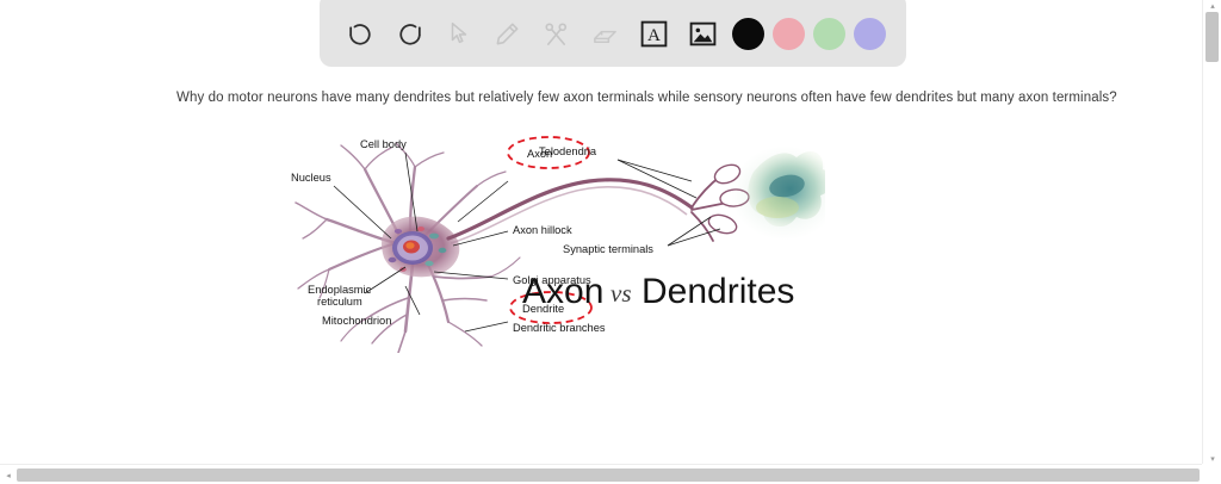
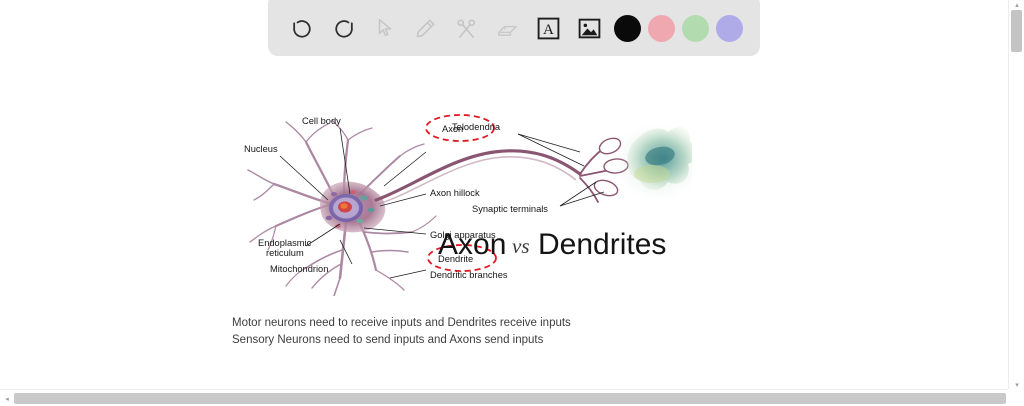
  A
- Why do motor neurons have many dendrites but relatively few axon terminals while sensory neurons often have few dendrites but many axon terminals?
  Cell body
  Nucleus
  Axon
  Axon hillock
  Golgi apparatus
  Endoplasmic
  reticulum
  Mitochondrion
  Dendrite
  Dendritic branches
  Telodendria
  Synaptic terminals
  Axon
  vs
  Dendrites
+ Motor neurons need to receive inputs and Dendrites receive inputs
+ Sensory Neurons need to send inputs and Axons send inputs
